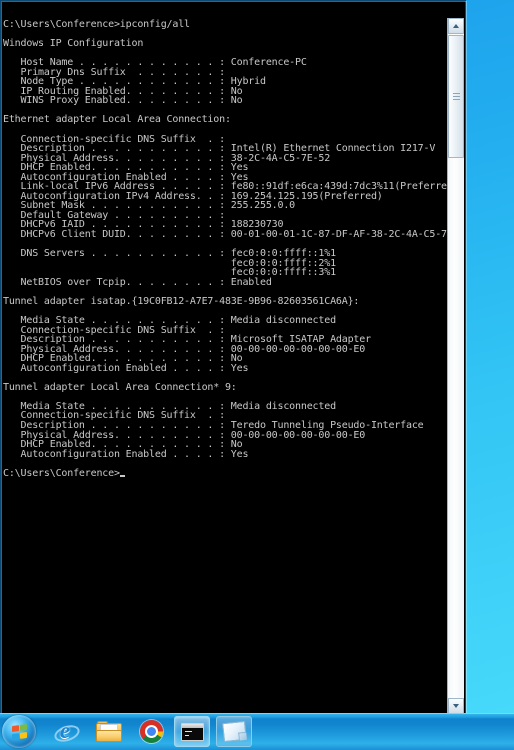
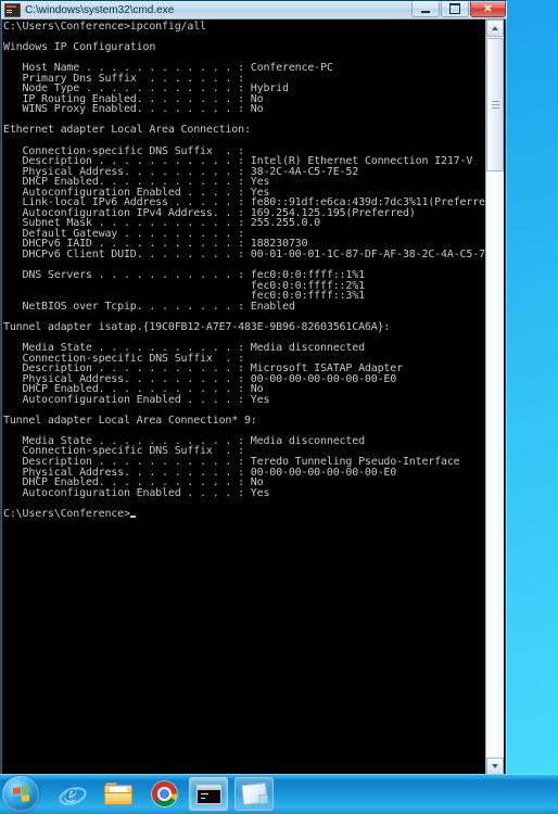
+ C:\windows\system32\cmd.exe
+ ✕
  C:\Users\Conference>ipconfig/all
  Windows IP Configuration
  Host Name . . . . . . . . . . . . : Conference-PC
  Primary Dns Suffix . . . . . . . :
  Node Type . . . . . . . . . . . . : Hybrid
  IP Routing Enabled. . . . . . . . : No
  WINS Proxy Enabled. . . . . . . . : No
  Ethernet adapter Local Area Connection:
  Connection-specific DNS Suffix . :
  Description . . . . . . . . . . . : Intel(R) Ethernet Connection I217-V
  Physical Address. . . . . . . . . : 38-2C-4A-C5-7E-52
  DHCP Enabled. . . . . . . . . . . : Yes
  Autoconfiguration Enabled . . . . : Yes
  Link-local IPv6 Address . . . . . : fe80::91df:e6ca:439d:7dc3%11(Preferre
  Autoconfiguration IPv4 Address. . : 169.254.125.195(Preferred)
  Subnet Mask . . . . . . . . . . . : 255.255.0.0
  Default Gateway . . . . . . . . . :
  DHCPv6 IAID . . . . . . . . . . . : 188230730
  DHCPv6 Client DUID. . . . . . . . : 00-01-00-01-1C-87-DF-AF-38-2C-4A-C5-7
  DNS Servers . . . . . . . . . . . : fec0:0:0:ffff::1%1
  fec0:0:0:ffff::2%1
  fec0:0:0:ffff::3%1
  NetBIOS over Tcpip. . . . . . . . : Enabled
  Tunnel adapter isatap.{19C0FB12-A7E7-483E-9B96-82603561CA6A}:
  Media State . . . . . . . . . . . : Media disconnected
  Connection-specific DNS Suffix . :
  Description . . . . . . . . . . . : Microsoft ISATAP Adapter
  Physical Address. . . . . . . . . : 00-00-00-00-00-00-00-E0
  DHCP Enabled. . . . . . . . . . . : No
  Autoconfiguration Enabled . . . . : Yes
  Tunnel adapter Local Area Connection* 9:
  Media State . . . . . . . . . . . : Media disconnected
  Connection-specific DNS Suffix . :
  Description . . . . . . . . . . . : Teredo Tunneling Pseudo-Interface
  Physical Address. . . . . . . . . : 00-00-00-00-00-00-00-E0
  DHCP Enabled. . . . . . . . . . . : No
  Autoconfiguration Enabled . . . . : Yes
  C:\Users\Conference>
  e
